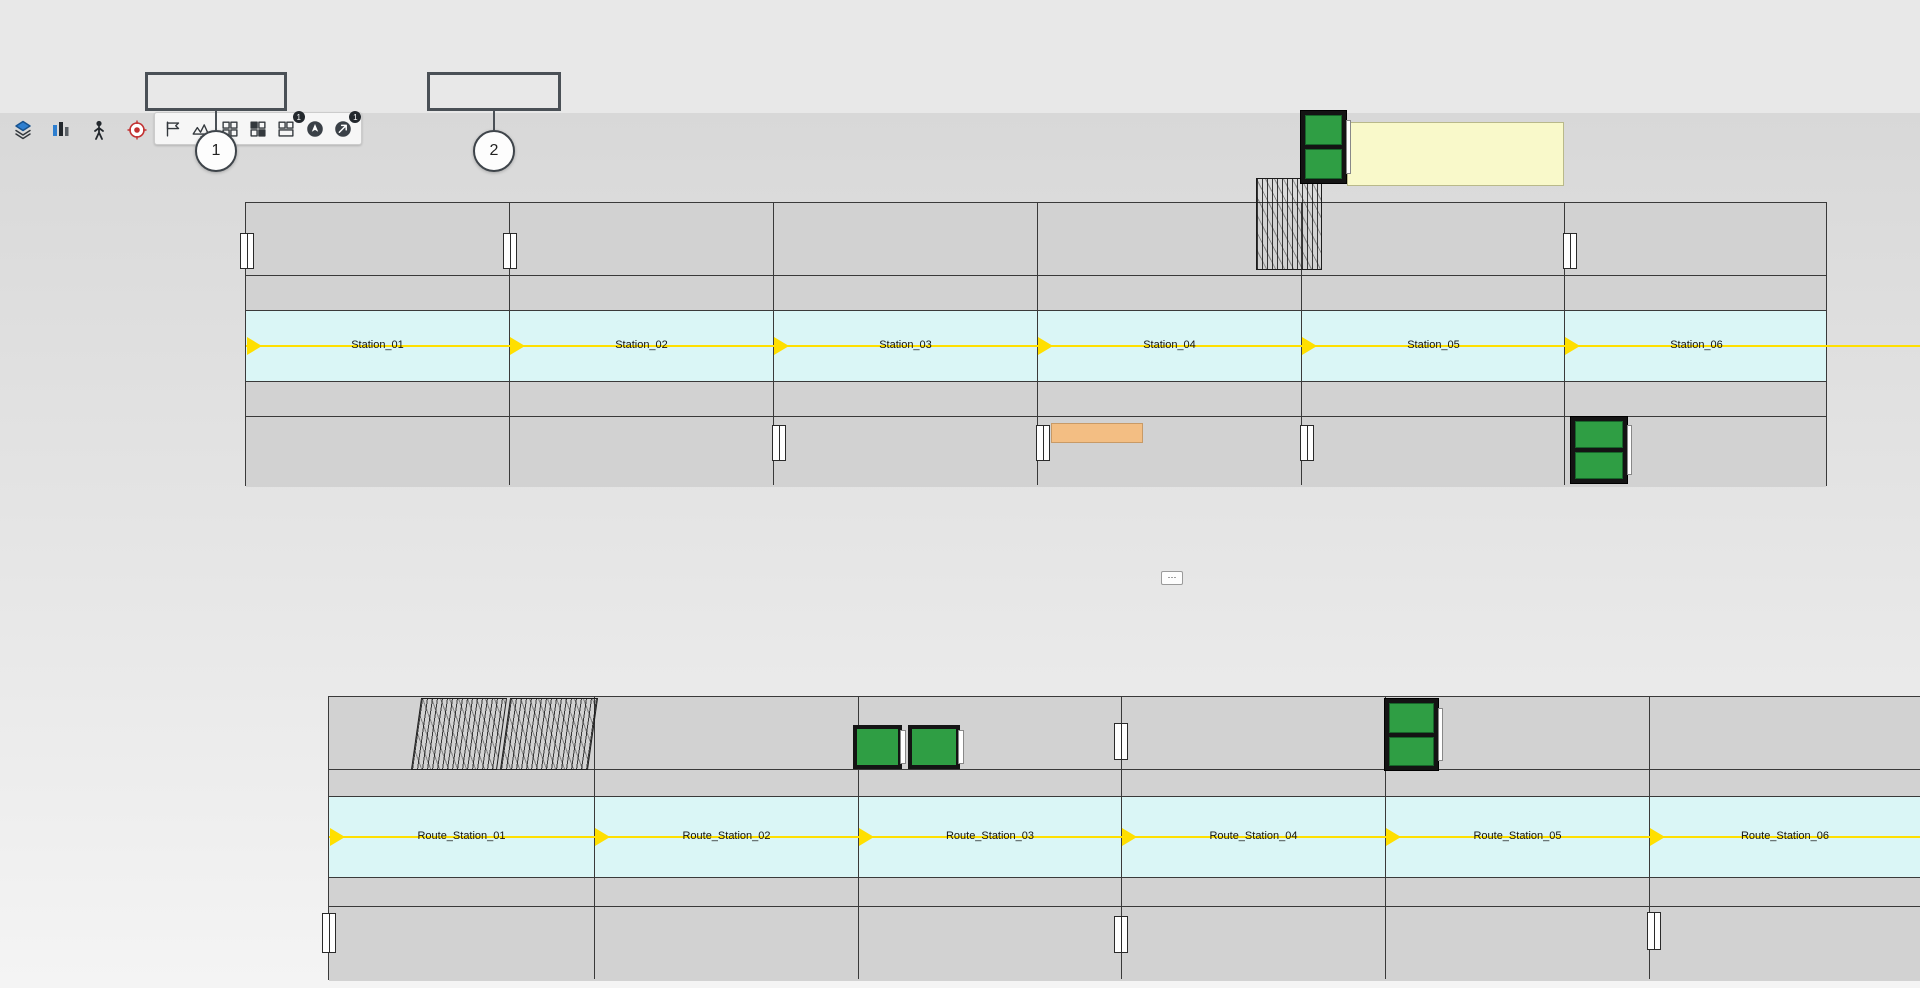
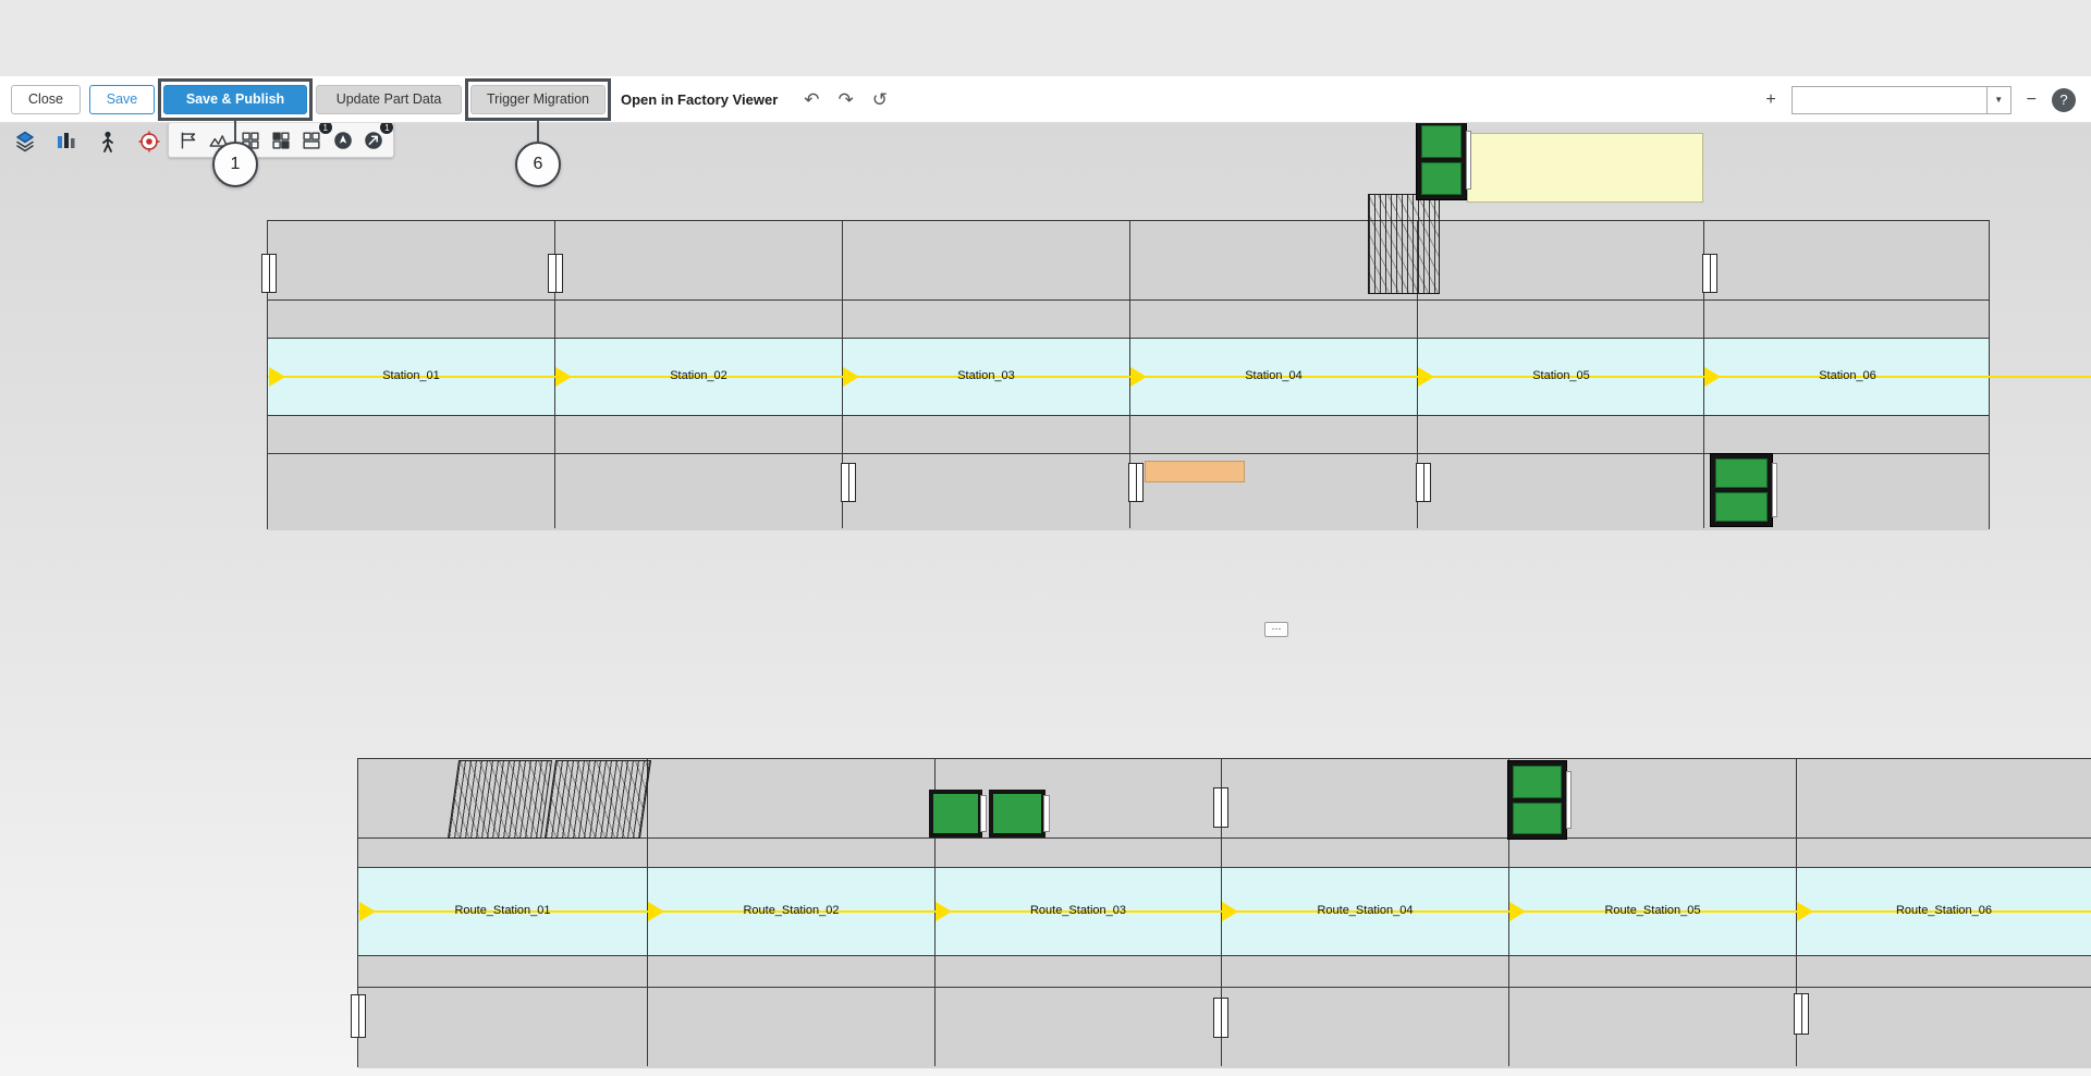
+ Close
+ Save
+ Save & Publish
+ Update Part Data
+ Trigger Migration
+ Open in Factory Viewer
+ ↶
+ ↷
+ ↺
+ +
+ ▼
+ −
+ ?
  1
- 2
+ 6
  1
  1
  Station_01
  Station_02
  Station_03
  Station_04
  Station_05
  Station_06
  ⋯
  Route_Station_01
  Route_Station_02
  Route_Station_03
  Route_Station_04
  Route_Station_05
  Route_Station_06
